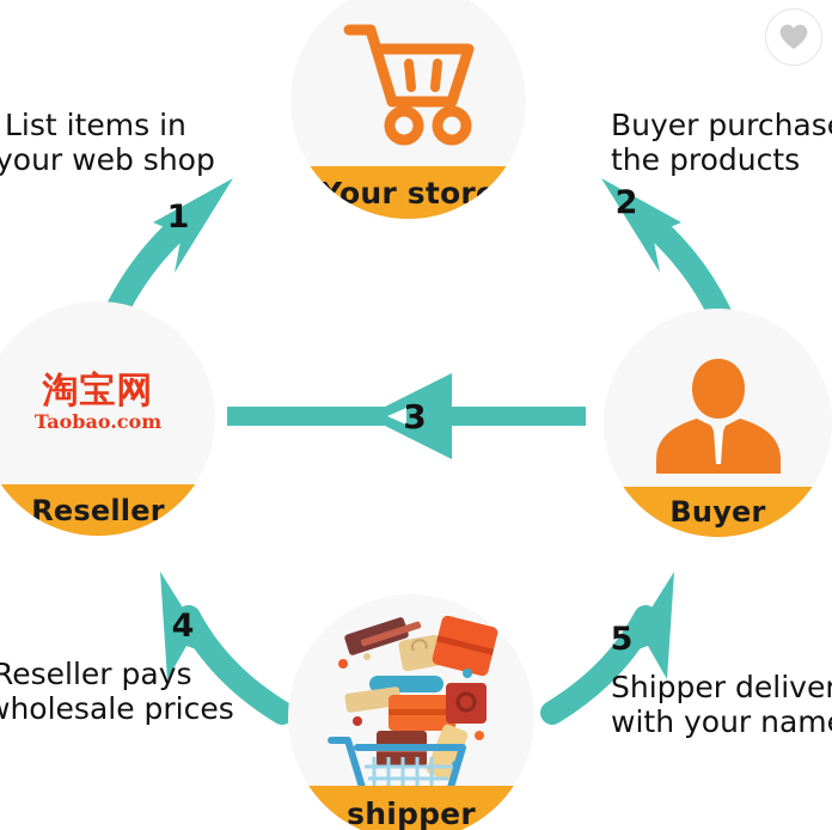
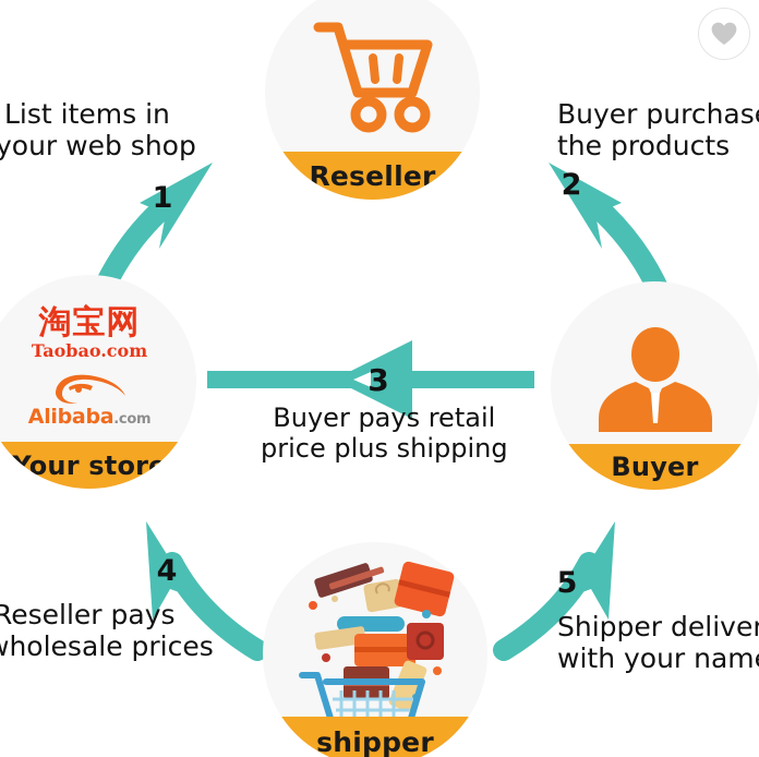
  1
  2
  3
  4
  5
- Your store
+ Reseller
  Buyer
  淘宝网
  Taobao.com
+ Alibaba.com
- Reseller
+ Your store
  shipper
  List items in
  your web shop
  Buyer purchas
  the products
+ Buyer pays retail
+ price plus shipping
  Reseller pays
  holesale prices
  Shipper deliver
  with your nam
